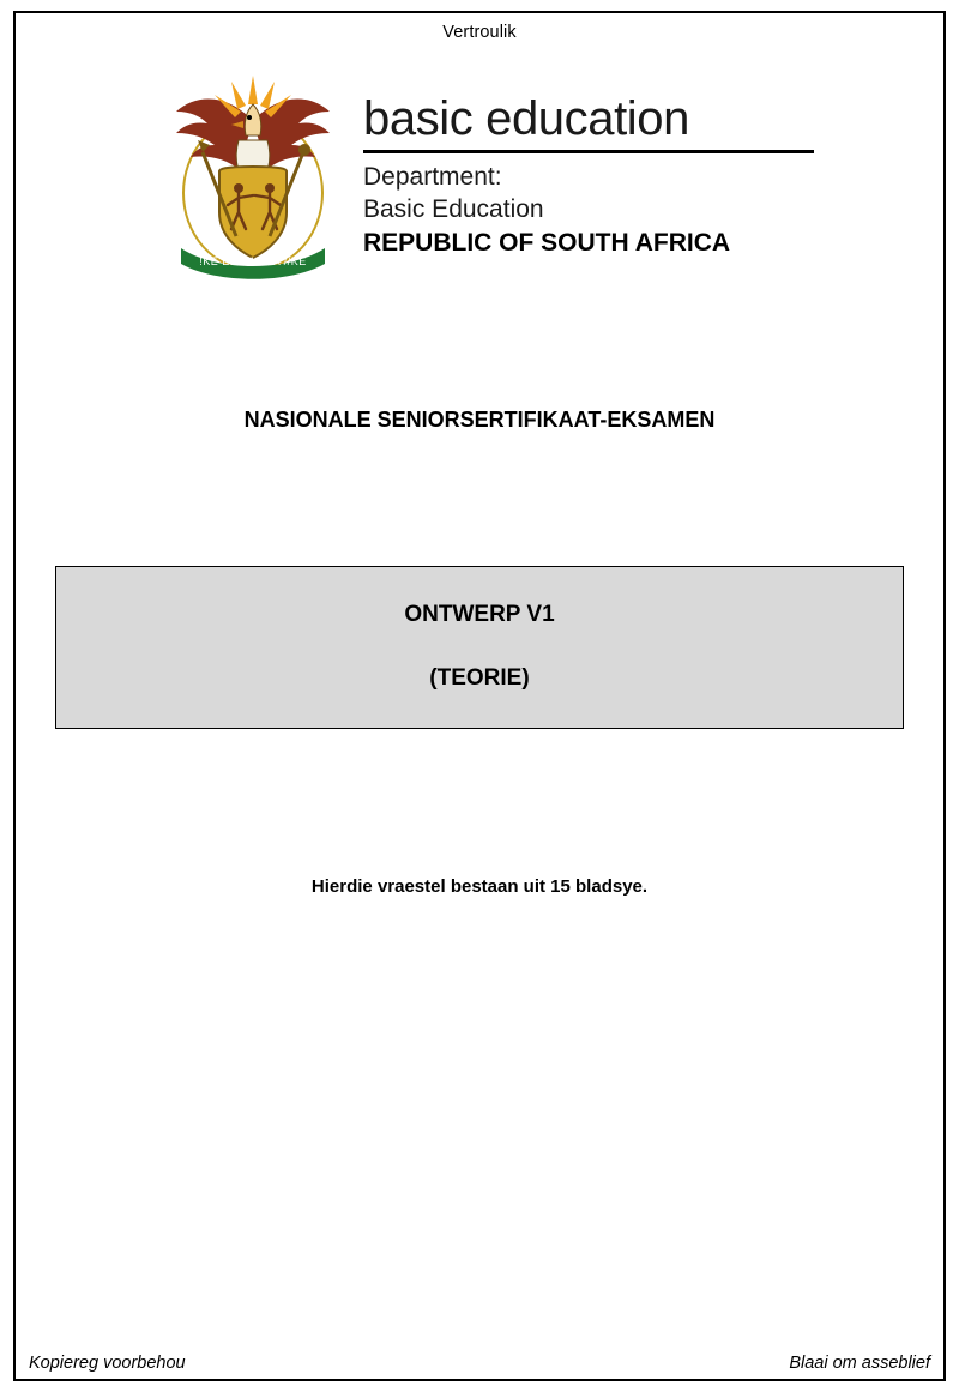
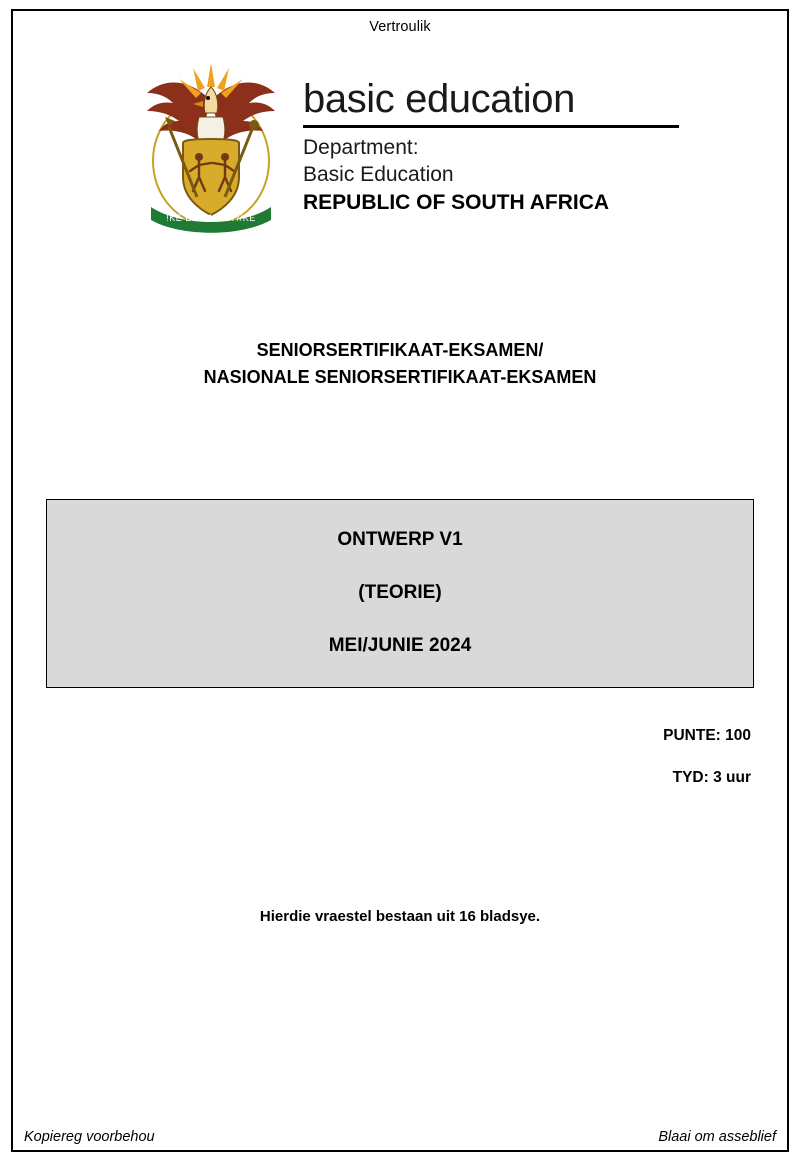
  Vertroulik
  !KE E: /XARRA //KE
  basic education
  Department:
  Basic Education
  REPUBLIC OF SOUTH AFRICA
+ SENIORSERTIFIKAAT-EKSAMEN/
  NASIONALE SENIORSERTIFIKAAT-EKSAMEN
  ONTWERP V1
  (TEORIE)
+ MEI/JUNIE 2024
+ PUNTE: 100
+ TYD: 3 uur
- Hierdie vraestel bestaan uit 15 bladsye.
+ Hierdie vraestel bestaan uit 16 bladsye.
  Kopiereg voorbehou
  Blaai om asseblief
